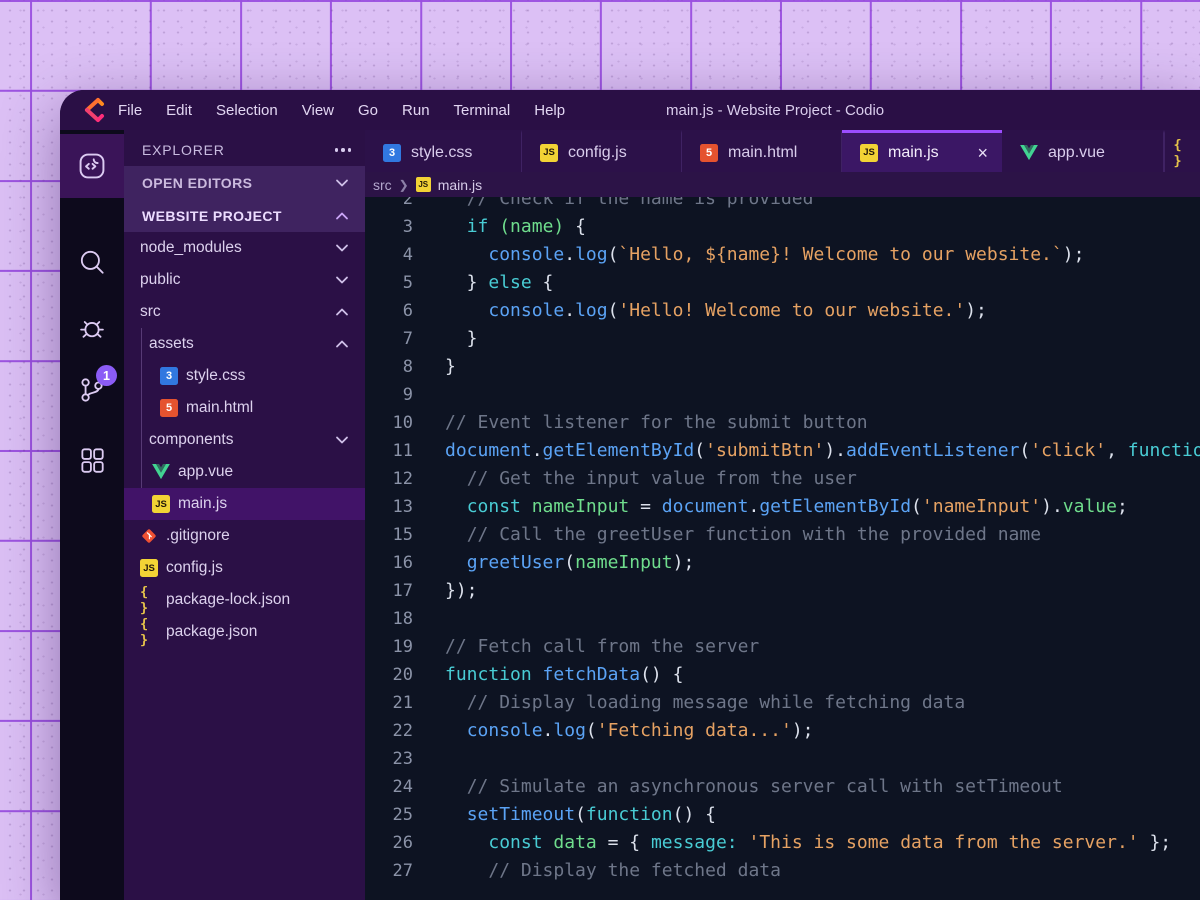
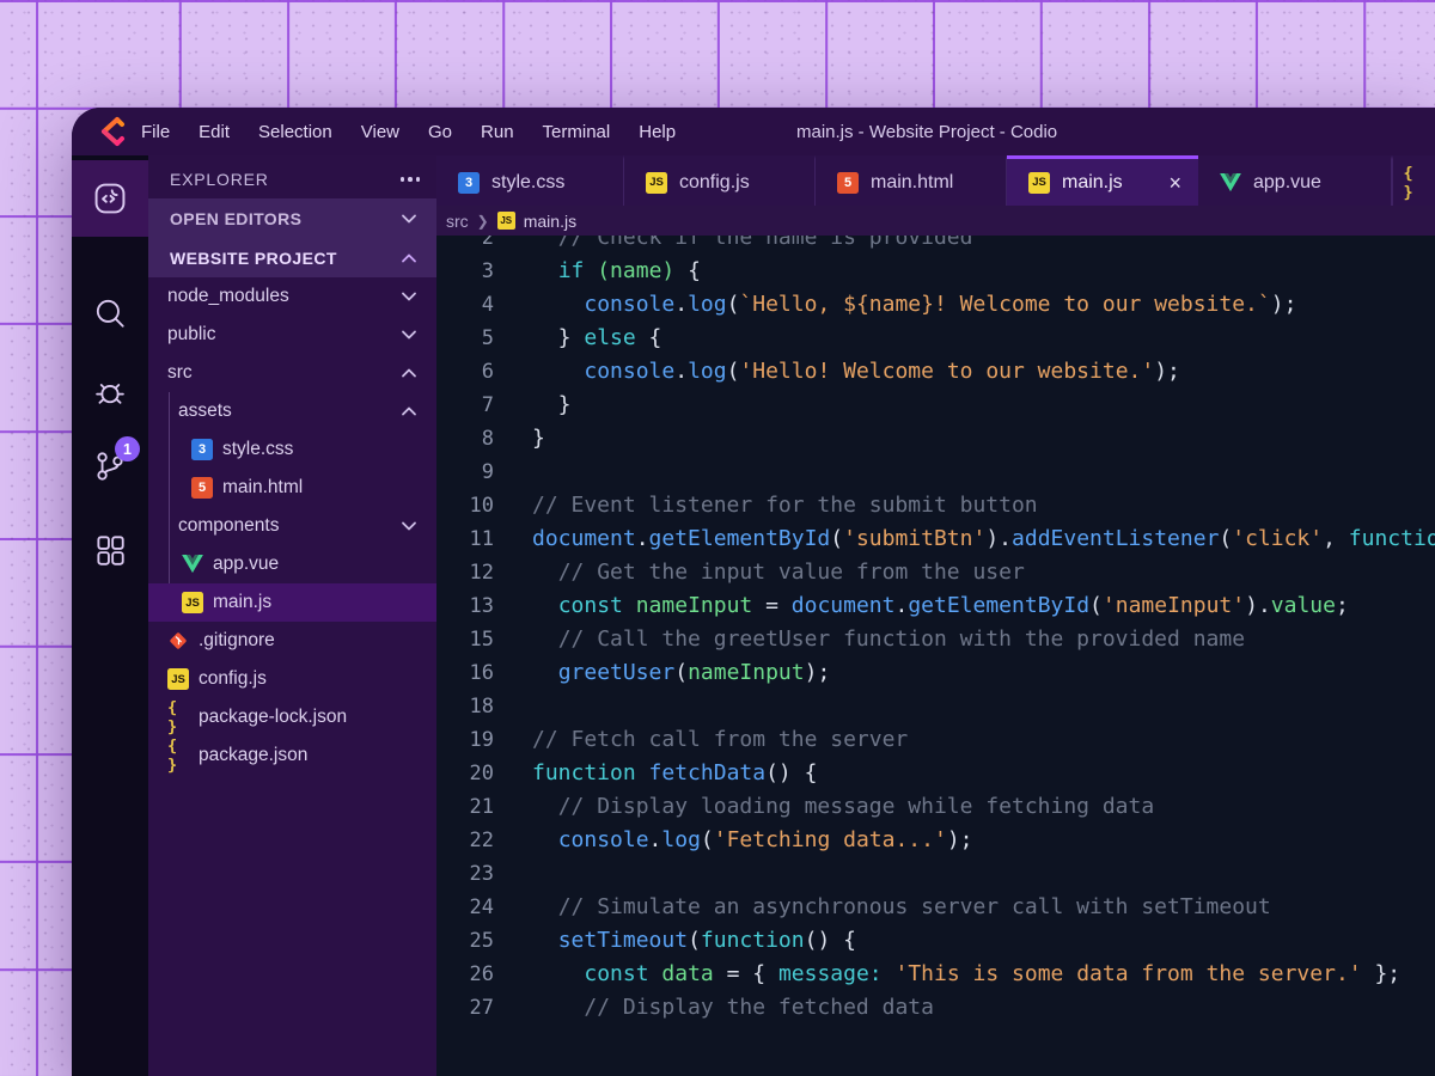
  File
  Edit
  Selection
  View
  Go
  Run
  Terminal
  Help
  main.js - Website Project - Codio
  1
  EXPLORER
  OPEN EDITORS
  WEBSITE PROJECT
  node_modules
  public
  src
  assets
  3
  style.css
  5
  main.html
  components
  app.vue
  JS
  main.js
  .gitignore
  JS
  config.js
  { }
  package-lock.json
  { }
  package.json
  3
  style.css
  JS
  config.js
  5
  main.html
  JS
  main.js
  ×
  app.vue
  { }
  src
  ❯
  JS
  main.js
  2
  // Check if the name is provided
  3
  if (name) {
  4
  console.log(`Hello, ${name}! Welcome to our website.`);
  5
  } else {
  6
  console.log('Hello! Welcome to our website.');
  7
  }
  8
  }
  9
  10
  // Event listener for the submit button
  11
  document.getElementById('submitBtn').addEventListener('click', functio
  12
  // Get the input value from the user
  13
  const nameInput = document.getElementById('nameInput').value;
  15
  // Call the greetUser function with the provided name
  16
  greetUser(nameInput);
- 17
- });
  18
  19
  // Fetch call from the server
  20
  function fetchData() {
  21
  // Display loading message while fetching data
  22
  console.log('Fetching data...');
  23
  24
  // Simulate an asynchronous server call with setTimeout
  25
  setTimeout(function() {
  26
  const data = { message: 'This is some data from the server.' };
  27
  // Display the fetched data
